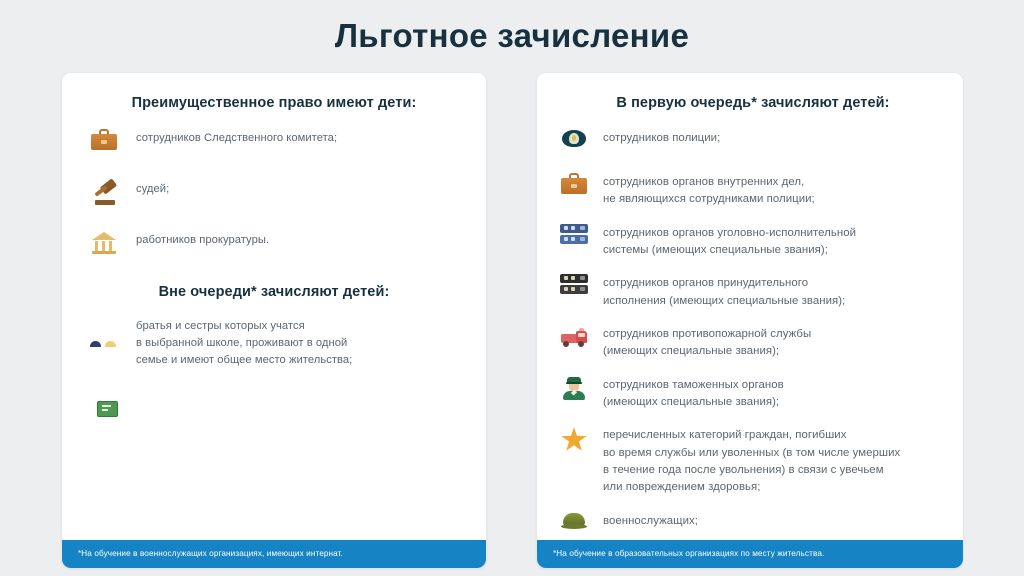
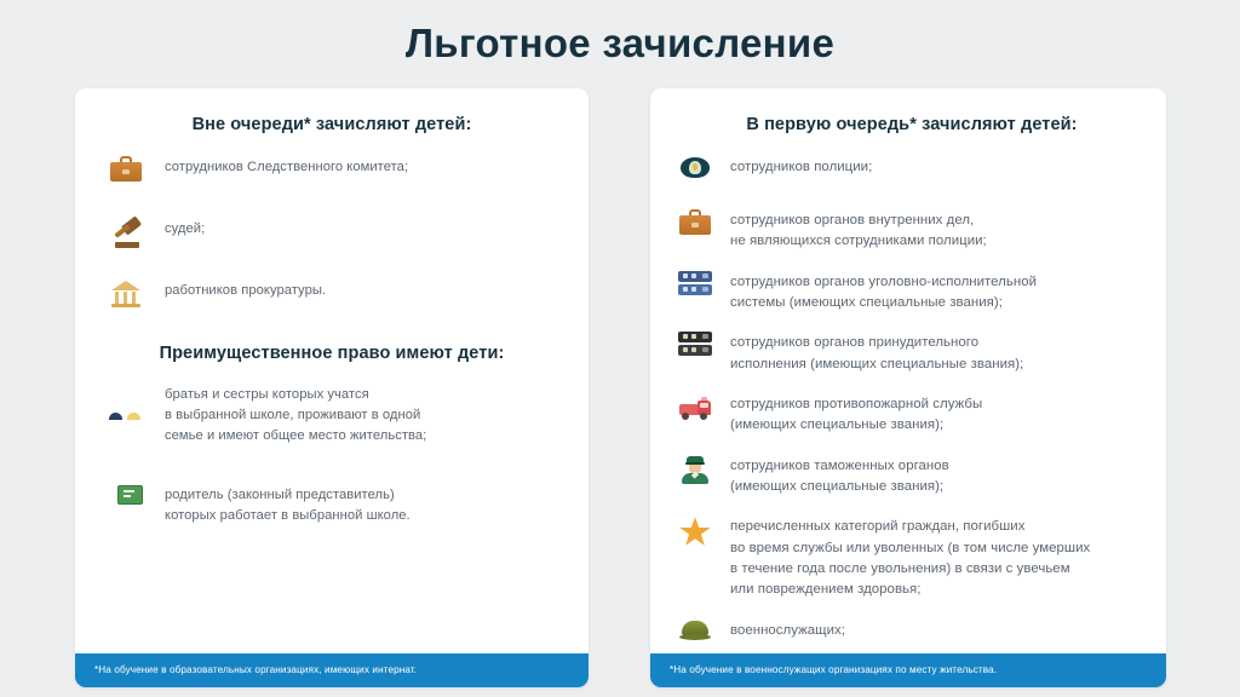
  Льготное зачисление
- Преимущественное право имеют дети:
+ Вне очереди* зачисляют детей:
  сотрудников Следственного комитета;
  судей;
  работников прокуратуры.
- Вне очереди* зачисляют детей:
+ Преимущественное право имеют дети:
  братья и сестры которых учатся
  в выбранной школе, проживают в одной
  семье и имеют общее место жительства;
+ родитель (законный представитель)
+ которых работает в выбранной школе.
- *На обучение в военнослужащих организациях, имеющих интернат.
+ *На обучение в образовательных организациях, имеющих интернат.
  В первую очередь* зачисляют детей:
  сотрудников полиции;
  сотрудников органов внутренних дел,
  не являющихся сотрудниками полиции;
  сотрудников органов уголовно-исполнительной
  системы (имеющих специальные звания);
  сотрудников органов принудительного
  исполнения (имеющих специальные звания);
  сотрудников противопожарной службы
  (имеющих специальные звания);
  сотрудников таможенных органов
  (имеющих специальные звания);
  перечисленных категорий граждан, погибших
  во время службы или уволенных (в том числе умерших
  в течение года после увольнения) в связи с увечьем
  или повреждением здоровья;
  военнослужащих;
- *На обучение в образовательных организациях по месту жительства.
+ *На обучение в военнослужащих организациях по месту жительства.
